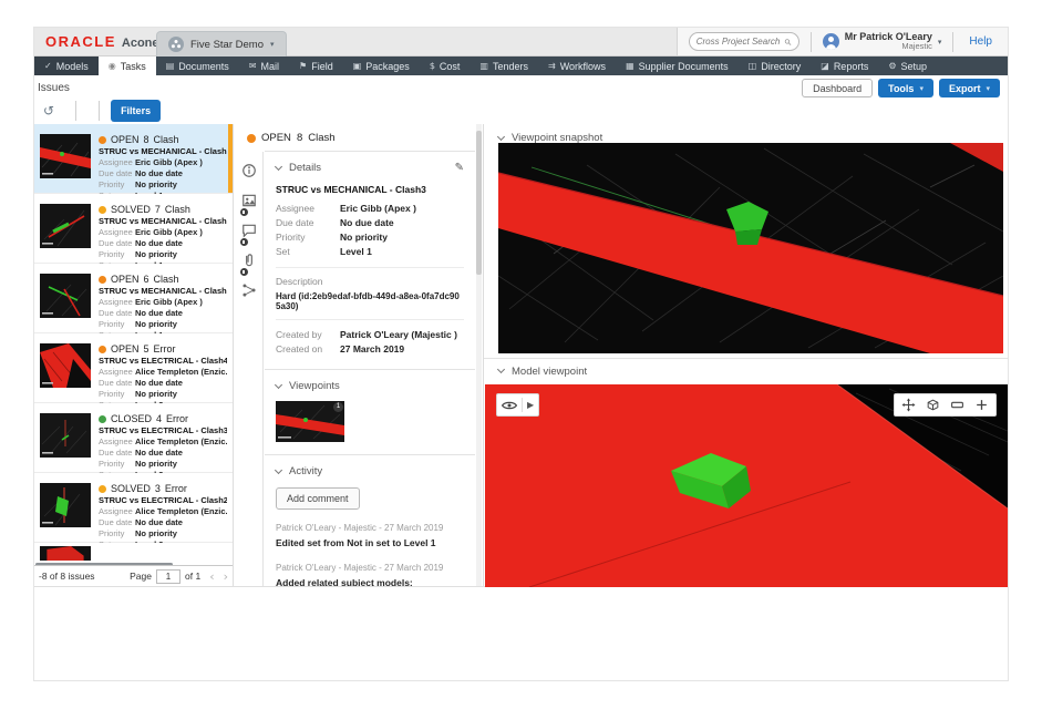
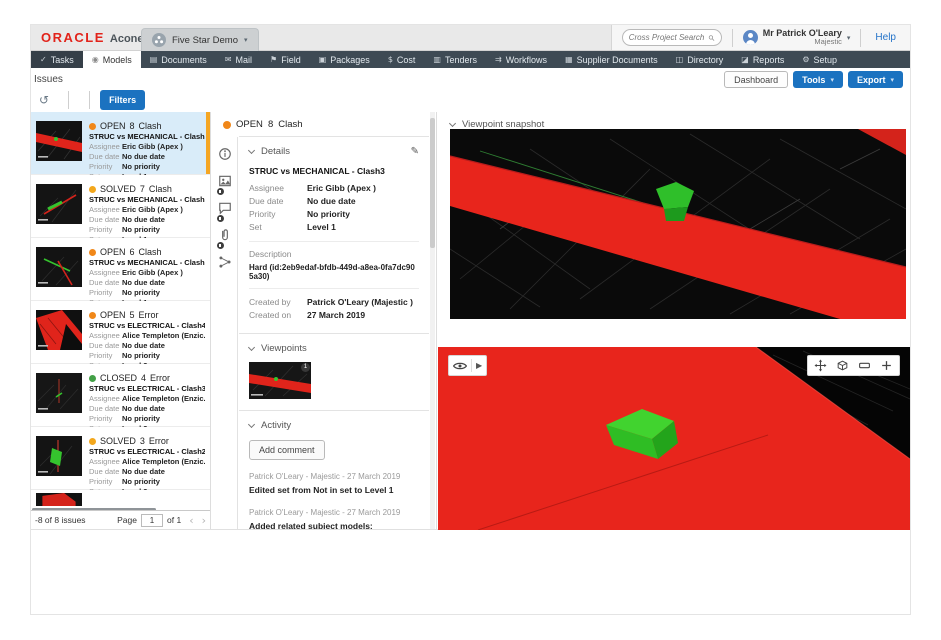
  ORACLE
  Five Star Demo
  ▾
  Cross Project Search
  Mr Patrick O'Leary
  Majestic
  ▾
  Help
  ✓
- Models
+ Tasks
  ◉
- Tasks
+ Models
  ▤
  Documents
  ✉
  Mail
  ⚑
  Field
  ▣
  Packages
  $
  Cost
  ▥
  Tenders
  ⇉
  Workflows
  ▦
  Supplier Documents
  ◫
  Directory
  ◪
  Reports
  ⚙
  Setup
  Issues
  Dashboard
  Tools
  ▾
  Export
  ▾
  ↺
  Filters
  OPEN
  8
  Clash
  STRUC vs MECHANICAL - Clash
  Assignee
  Eric Gibb (Apex )
  Due date
  No due date
  Priority
  No priority
  SOLVED
  7
  Clash
  STRUC vs MECHANICAL - Clash
  Assignee
  Eric Gibb (Apex )
  Due date
  No due date
  Priority
  No priority
  OPEN
  6
  Clash
  STRUC vs MECHANICAL - Clash
  Assignee
  Eric Gibb (Apex )
  Due date
  No due date
  Priority
  No priority
  OPEN
  5
  Error
  STRUC vs ELECTRICAL - Clash4
  Assignee
  Alice Templeton (Enzic.
  Due date
  No due date
  Priority
  No priority
  CLOSED
  4
  Error
  STRUC vs ELECTRICAL - Clash3
  Assignee
  Alice Templeton (Enzic.
  Due date
  No due date
  Priority
  No priority
  SOLVED
  3
  Error
  STRUC vs ELECTRICAL - Clash2
  Assignee
  Alice Templeton (Enzic.
  Due date
  No due date
  Priority
  No priority
  -8 of 8 issues
  Page
  1
  of 1
  ‹
  ›
  OPEN
  8
  Clash
  Details
  ✎
  STRUC vs MECHANICAL - Clash3
  Assignee
  Eric Gibb (Apex )
  Due date
  No due date
  Priority
  No priority
  Set
  Level 1
  Description
  Hard (id:2eb9edaf-bfdb-449d-a8ea-0fa7dc905a30)
  Created by
  Patrick O'Leary (Majestic )
  Created on
  27 March 2019
  Viewpoints
  Activity
  Add comment
  Patrick O'Leary - Majestic - 27 March 2019
  Edited set from Not in set to Level 1
  Patrick O'Leary - Majestic - 27 March 2019
  Added related subject models;
  Viewpoint snapshot
- Model viewpoint
  ▶
